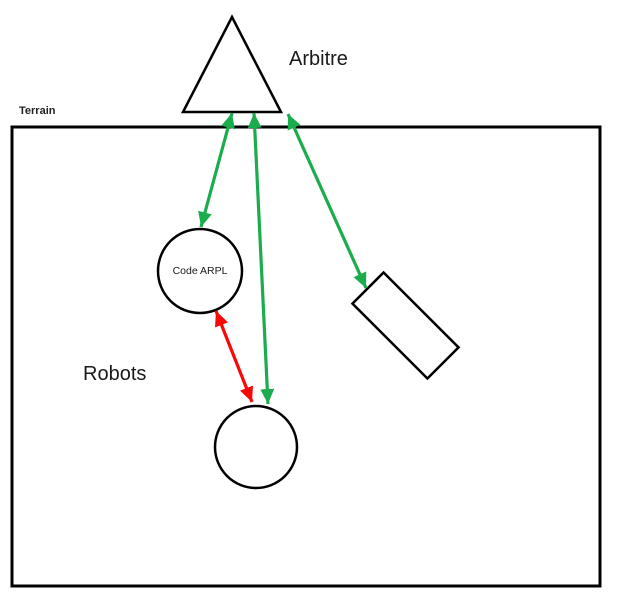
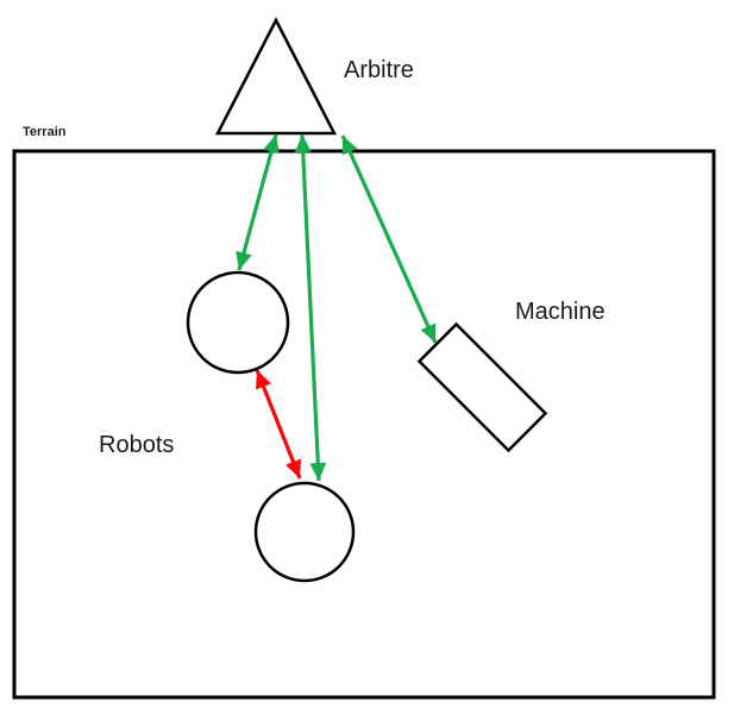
  Arbitre
  Terrain
+ Machine
  Robots
- Code ARPL
